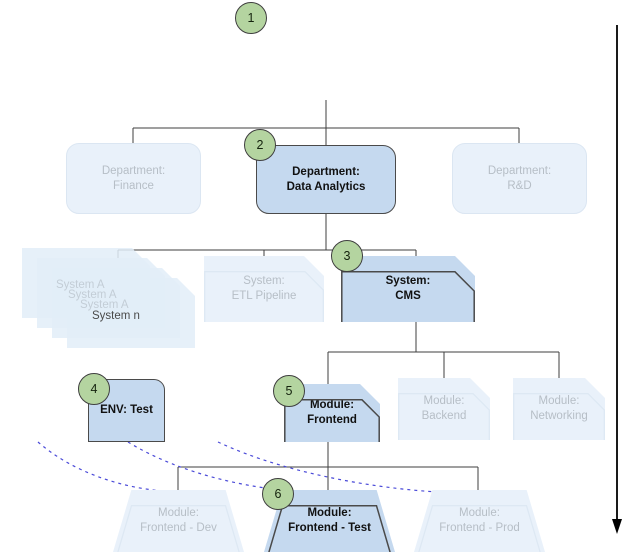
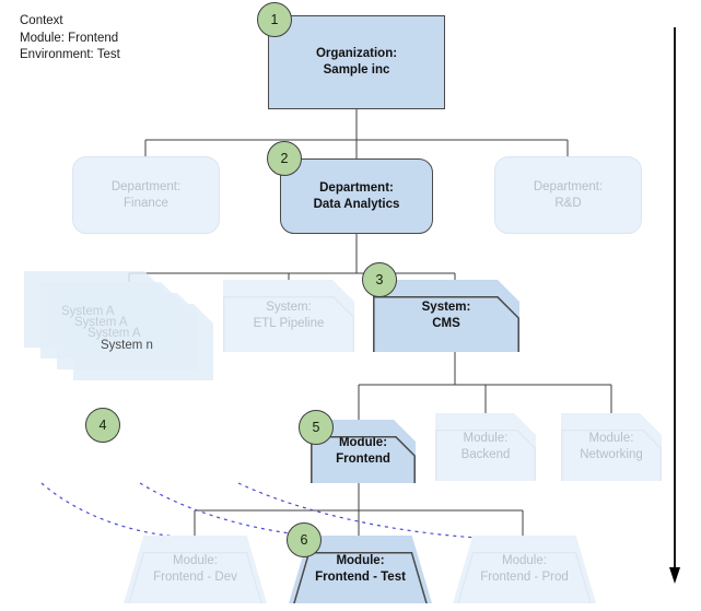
+ Context
+ Module: Frontend
+ Environment: Test
+ Organization:
+ Sample inc
  1
  Department:
  Finance
  Department:
  Data Analytics
  2
  Department:
  R&D
  System A
  System A
  System A
  System n
  System:
  ETL Pipeline
  System:
  CMS
  3
- ENV: Test
  4
  Module:
  Frontend
  5
  Module:
  Backend
  Module:
  Networking
  Module:
  Frontend - Dev
  Module:
  Frontend - Test
  6
  Module:
  Frontend - Prod
